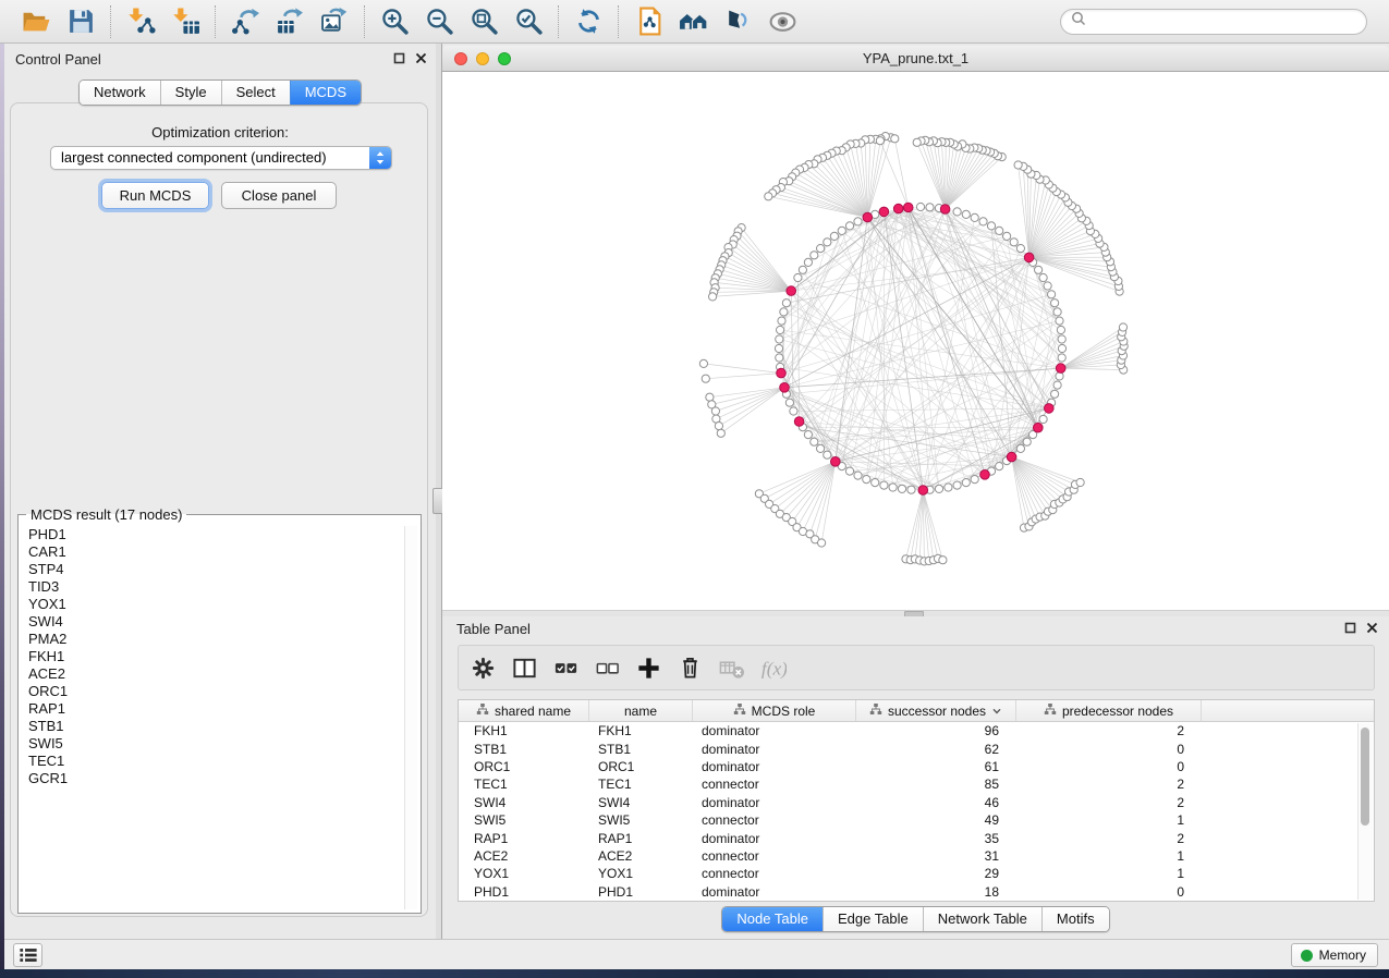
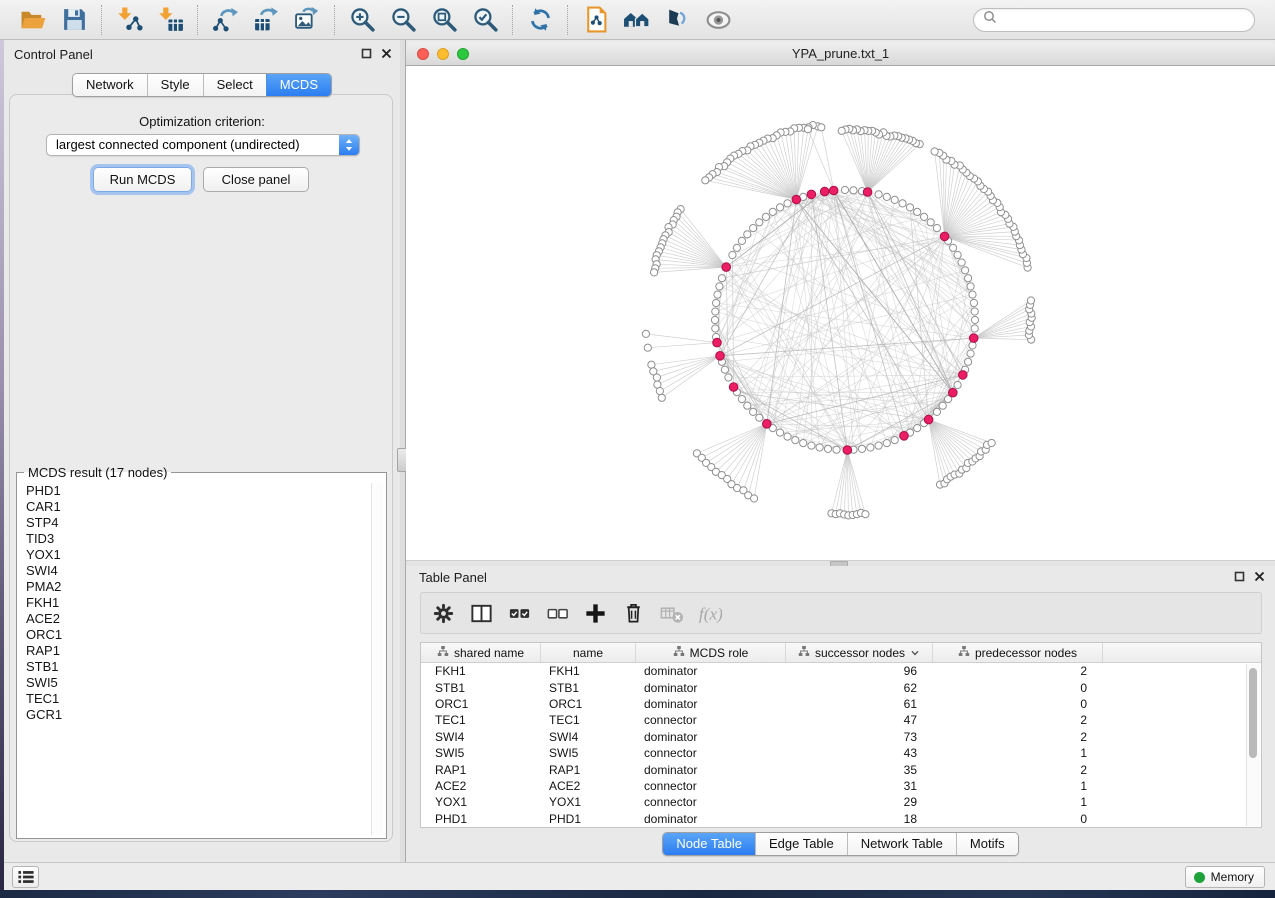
  Control Panel
  Network
  Style
  Select
  MCDS
  Optimization criterion:
  largest connected component (undirected)
  Run MCDS
  Close panel
  MCDS result (17 nodes)
  PHD1
  CAR1
  STP4
  TID3
  YOX1
  SWI4
  PMA2
  FKH1
  ACE2
  ORC1
  RAP1
  STB1
  SWI5
  TEC1
  GCR1
  YPA_prune.txt_1
  Table Panel
  f(x)
  shared name
  name
  MCDS role
  successor nodes
  predecessor nodes
  FKH1
  FKH1
  dominator
  96
  2
  STB1
  STB1
  dominator
  62
  0
  ORC1
  ORC1
  dominator
  61
  0
  TEC1
  TEC1
  connector
- 85
+ 47
  2
  SWI4
  SWI4
  dominator
- 46
+ 73
  2
  SWI5
  SWI5
  connector
- 49
+ 43
  1
  RAP1
  RAP1
  dominator
  35
  2
  ACE2
  ACE2
  connector
  31
  1
  YOX1
  YOX1
  connector
  29
  1
  PHD1
  PHD1
  dominator
  18
  0
  Node Table
  Edge Table
  Network Table
  Motifs
  Memory
